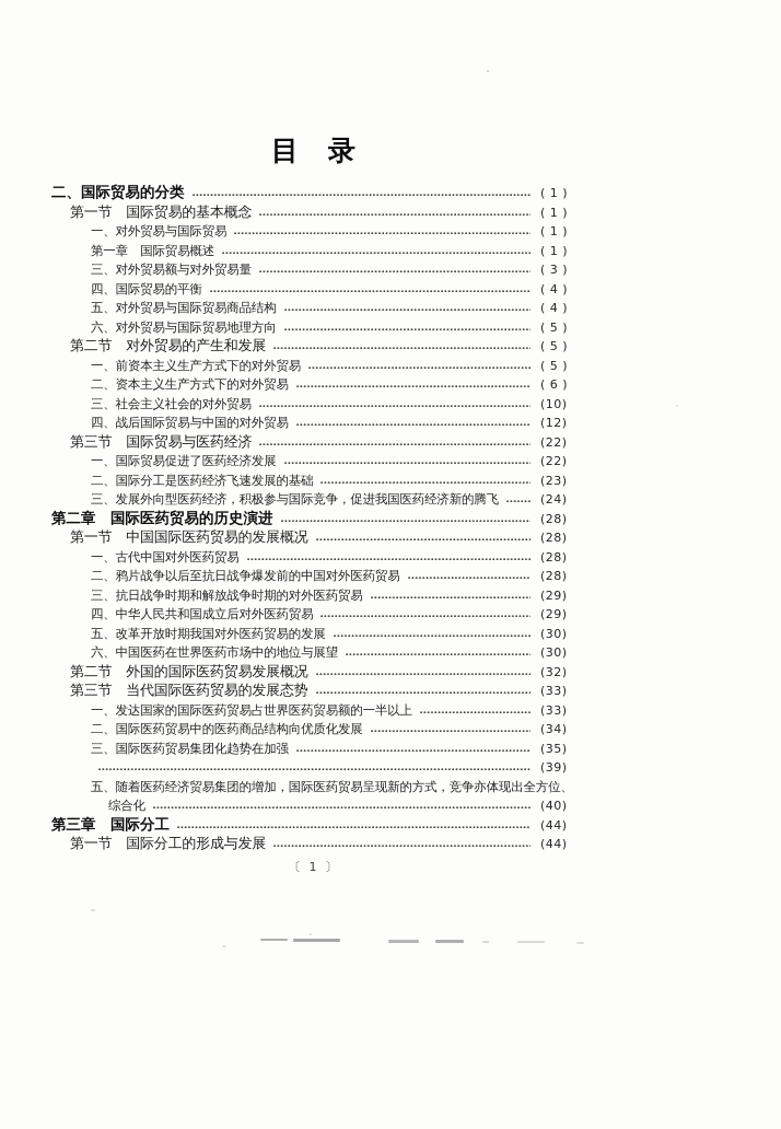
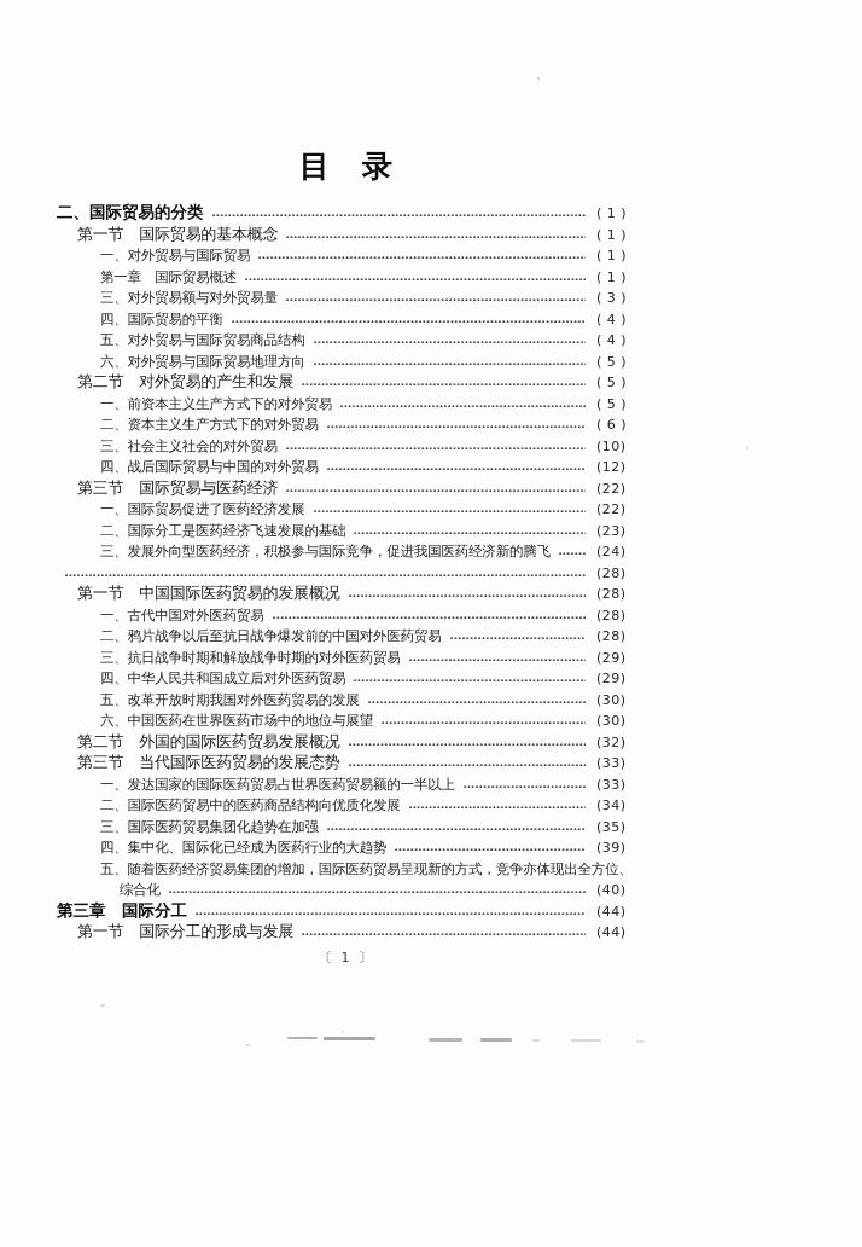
  目 录
  二、国际贸易的分类
  ( 1 )
  第一节 国际贸易的基本概念
  ( 1 )
  一、对外贸易与国际贸易
  ( 1 )
  第一章 国际贸易概述
  ( 1 )
  三、对外贸易额与对外贸易量
  ( 3 )
  四、国际贸易的平衡
  ( 4 )
  五、对外贸易与国际贸易商品结构
  ( 4 )
  六、对外贸易与国际贸易地理方向
  ( 5 )
  第二节 对外贸易的产生和发展
  ( 5 )
  一、前资本主义生产方式下的对外贸易
  ( 5 )
  二、资本主义生产方式下的对外贸易
  ( 6 )
  三、社会主义社会的对外贸易
  (10)
  四、战后国际贸易与中国的对外贸易
  (12)
  第三节 国际贸易与医药经济
  (22)
  一、国际贸易促进了医药经济发展
  (22)
  二、国际分工是医药经济飞速发展的基础
  (23)
  三、发展外向型医药经济，积极参与国际竞争，促进我国医药经济新的腾飞
  (24)
- 第二章 国际医药贸易的历史演进
  (28)
  第一节 中国国际医药贸易的发展概况
  (28)
  一、古代中国对外医药贸易
  (28)
  二、鸦片战争以后至抗日战争爆发前的中国对外医药贸易
  (28)
  三、抗日战争时期和解放战争时期的对外医药贸易
  (29)
  四、中华人民共和国成立后对外医药贸易
  (29)
  五、改革开放时期我国对外医药贸易的发展
  (30)
  六、中国医药在世界医药市场中的地位与展望
  (30)
  第二节 外国的国际医药贸易发展概况
  (32)
  第三节 当代国际医药贸易的发展态势
  (33)
  一、发达国家的国际医药贸易占世界医药贸易额的一半以上
  (33)
  二、国际医药贸易中的医药商品结构向优质化发展
  (34)
  三、国际医药贸易集团化趋势在加强
  (35)
+ 四、集中化、国际化已经成为医药行业的大趋势
  (39)
  五、随着医药经济贸易集团的增加，国际医药贸易呈现新的方式，竞争亦体现出全方位、
  综合化
  (40)
  第三章 国际分工
  (44)
  第一节 国际分工的形成与发展
  (44)
  〔 1 〕
